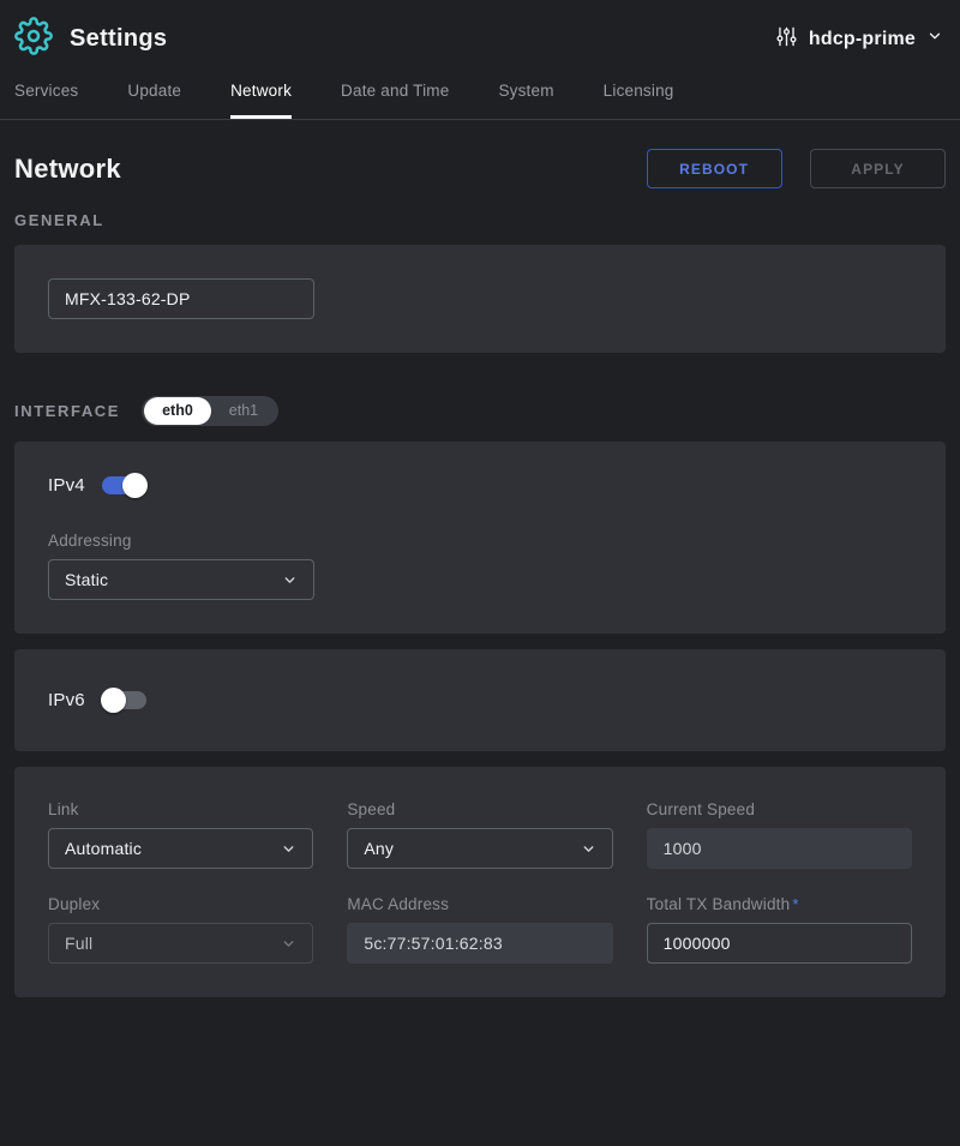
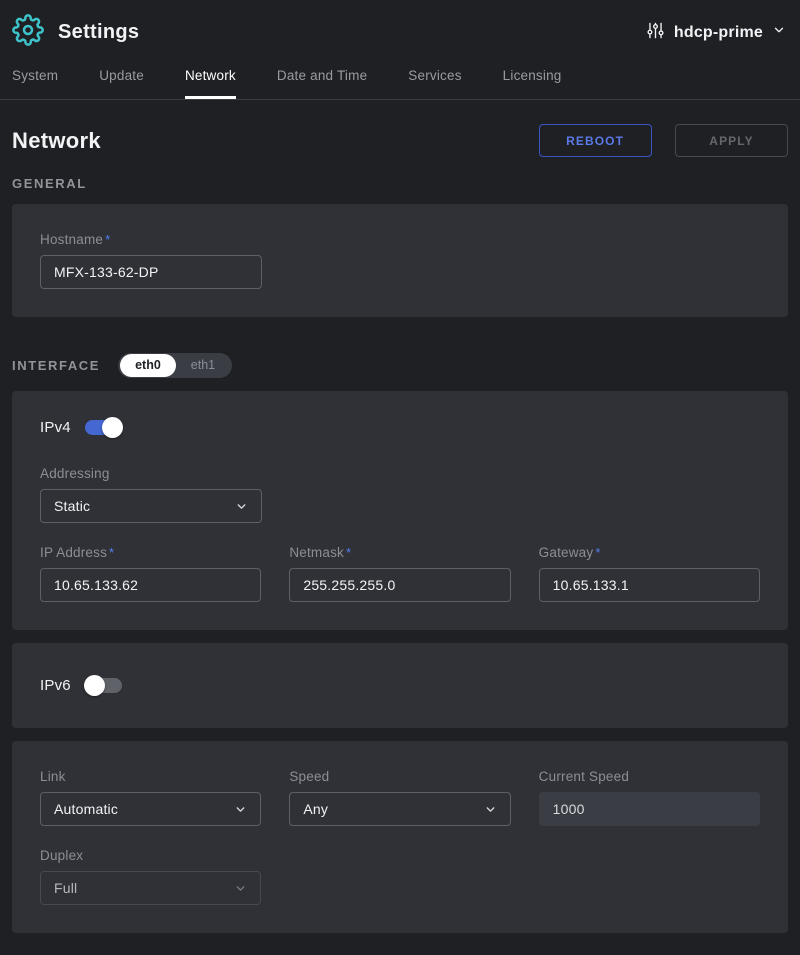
  Settings
  hdcp-prime
- Services
+ System
  Update
  Network
  Date and Time
- System
+ Services
  Licensing
  Network
  REBOOT APPLY
  GENERAL
+ Hostname *
  MFX-133-62-DP
  INTERFACE
  eth0
  eth1
  IPv4
  Addressing
  Static
+ IP Address *
+ 10.65.133.62
+ Netmask *
+ 255.255.255.0
+ Gateway *
+ 10.65.133.1
  IPv6
  Link
  Automatic
  Speed
  Any
  Current Speed
  1000
  Duplex
  Full
- MAC Address
- 5c:77:57:01:62:83
- Total TX Bandwidth *
- 1000000
